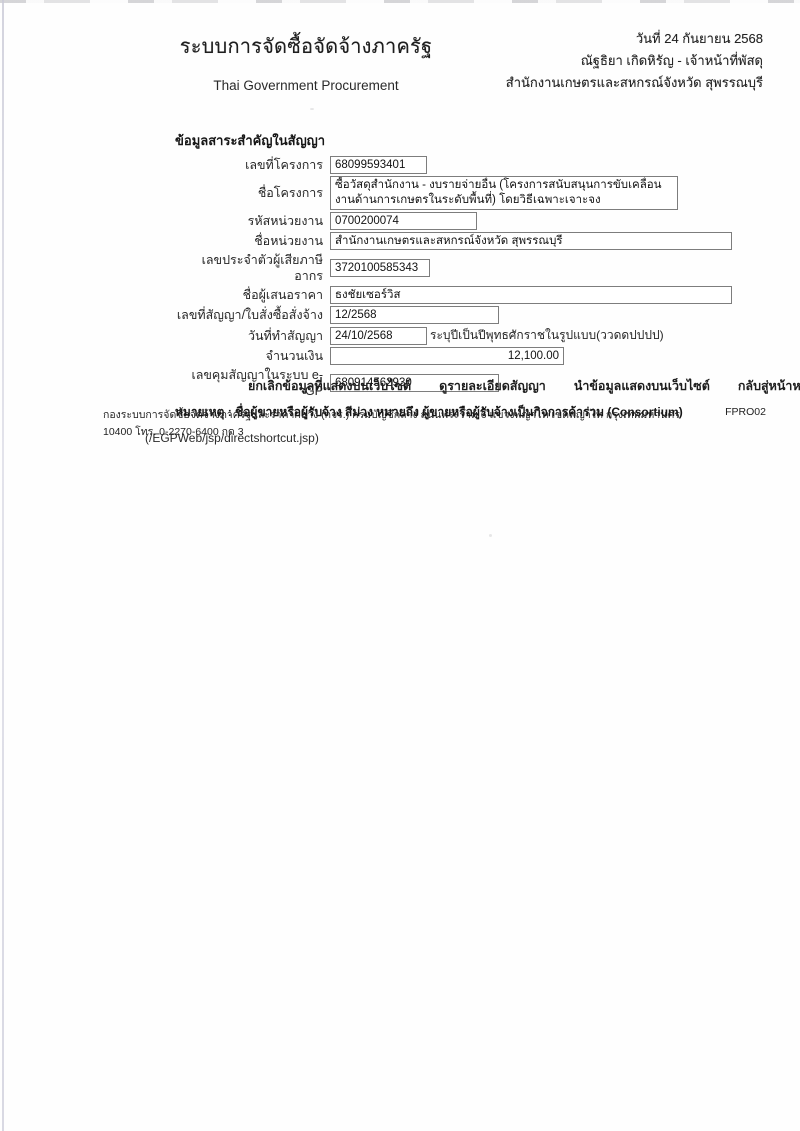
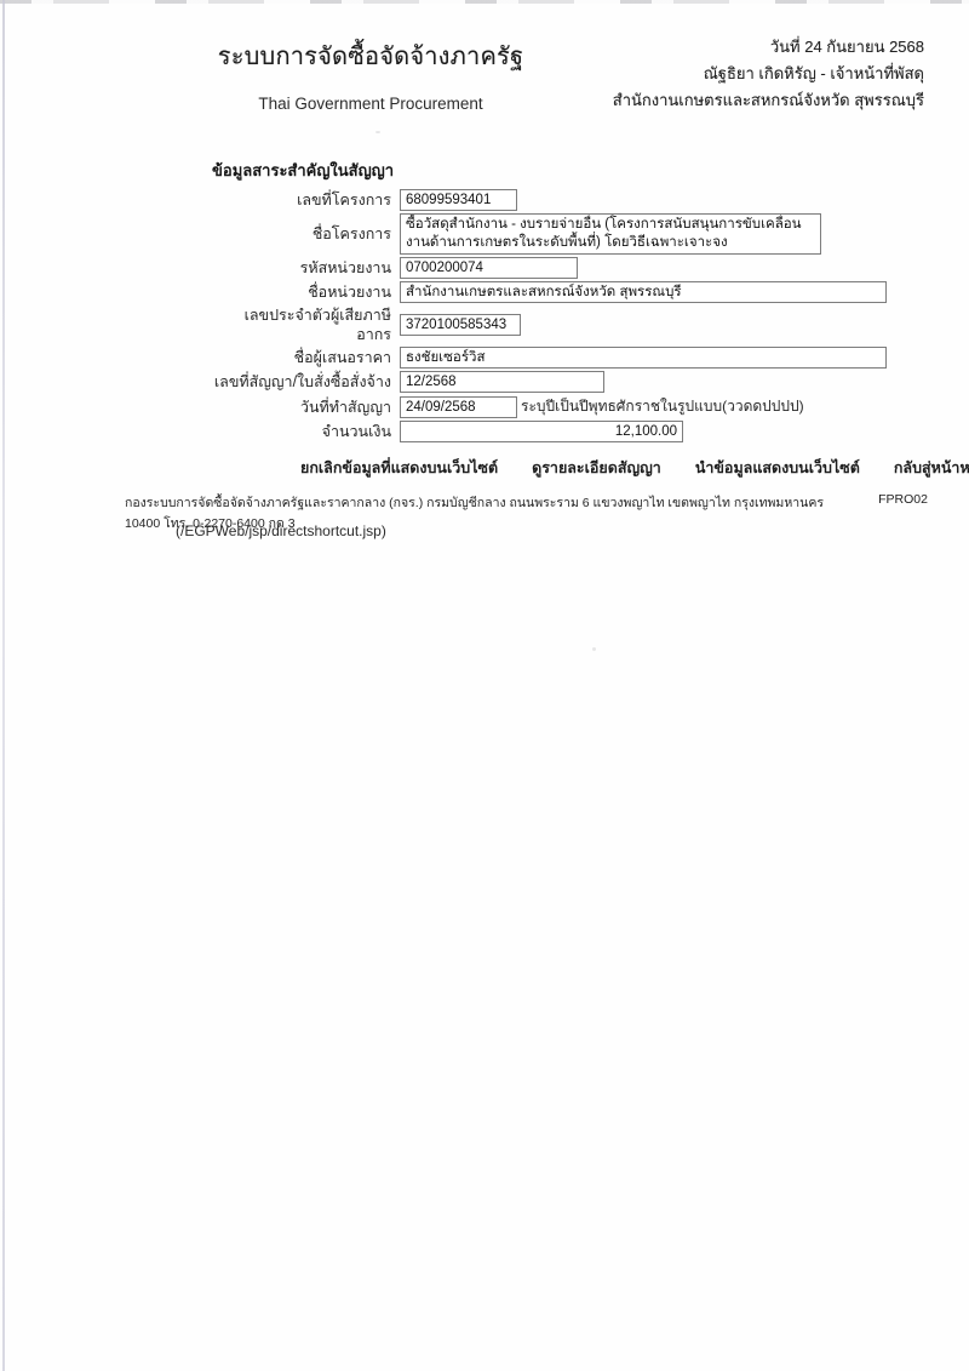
  ระบบการจัดซื้อจัดจ้างภาครัฐ
  Thai Government Procurement
  วันที่ 24 กันยายน 2568
  ณัฐธิยา เกิดหิรัญ - เจ้าหน้าที่พัสดุ
  สำนักงานเกษตรและสหกรณ์จังหวัด สุพรรณบุรี
  ข้อมูลสาระสำคัญในสัญญา
  เลขที่โครงการ
  68099593401
  ชื่อโครงการ
  ซื้อวัสดุสำนักงาน - งบรายจ่ายอื่น (โครงการสนับสนุนการขับเคลื่อนงานด้านการเกษตรในระดับพื้นที่) โดยวิธีเฉพาะเจาะจง
  รหัสหน่วยงาน
  0700200074
  ชื่อหน่วยงาน
  สำนักงานเกษตรและสหกรณ์จังหวัด สุพรรณบุรี
  เลขประจำตัวผู้เสียภาษีอากร
  3720100585343
  ชื่อผู้เสนอราคา
  ธงชัยเซอร์วิส
  เลขที่สัญญา/ใบสั่งซื้อสั่งจ้าง
  12/2568
  วันที่ทำสัญญา
- 24/10/2568
+ 24/09/2568
  ระบุปีเป็นปีพุทธศักราชในรูปแบบ(ววดดปปปป)
  จำนวนเงิน
  12,100.00
- เลขคุมสัญญาในระบบ e-GP
- 680914562930
- หมายเหตุ : ชื่อผู้ขายหรือผู้รับจ้าง สีม่วง หมายถึง ผู้ขายหรือผู้รับจ้างเป็นกิจการค้าร่วม (Consortium)
  ยกเลิกข้อมูลที่แสดงบนเว็บไซต์
  ดูรายละเอียดสัญญา
  นำข้อมูลแสดงบนเว็บไซต์
  กลับสู่หน้าห
  กองระบบการจัดซื้อจัดจ้างภาครัฐและราคากลาง (กจร.) กรมบัญชีกลาง ถนนพระราม 6 แขวงพญาไท เขตพญาไท กรุงเทพมหานคร 10400 โทร. 0-2270-6400 กด 3
  FPRO02
  (/EGPWeb/jsp/directshortcut.jsp)
